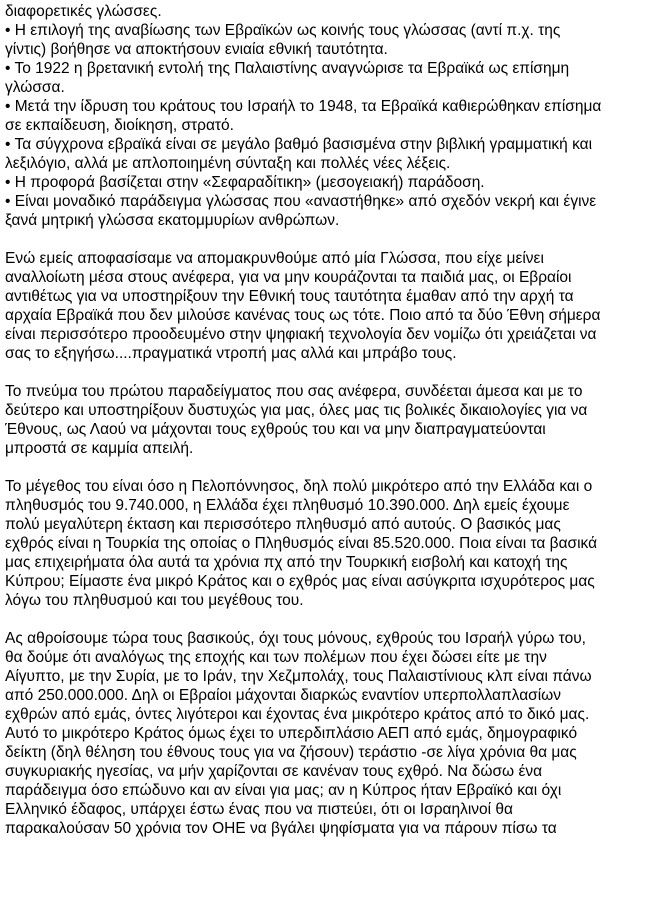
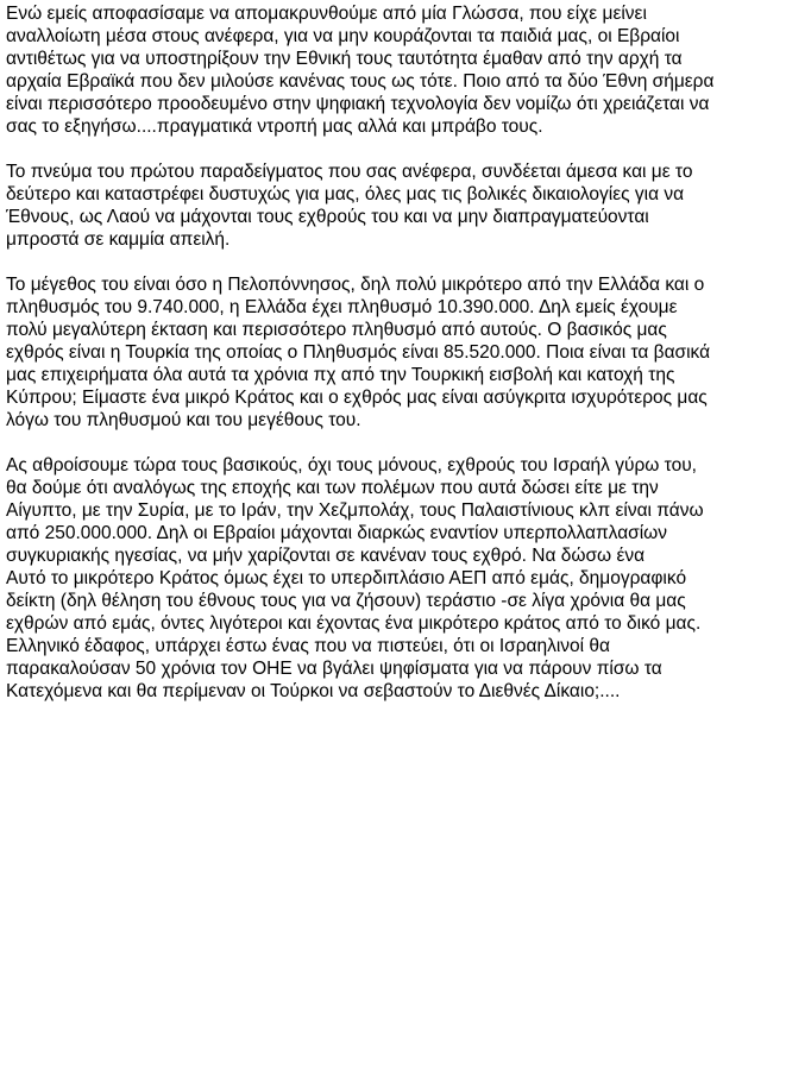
- διαφορετικές γλώσσες.
- • Η επιλογή της αναβίωσης των Εβραϊκών ως κοινής τους γλώσσας (αντί π.χ. της
- γίντις) βοήθησε να αποκτήσουν ενιαία εθνική ταυτότητα.
- • Το 1922 η βρετανική εντολή της Παλαιστίνης αναγνώρισε τα Εβραϊκά ως επίσημη
- γλώσσα.
- • Μετά την ίδρυση του κράτους του Ισραήλ το 1948, τα Εβραϊκά καθιερώθηκαν επίσημα
- σε εκπαίδευση, διοίκηση, στρατό.
- • Τα σύγχρονα εβραϊκά είναι σε μεγάλο βαθμό βασισμένα στην βιβλική γραμματική και
- λεξιλόγιο, αλλά με απλοποιημένη σύνταξη και πολλές νέες λέξεις.
- • Η προφορά βασίζεται στην «Σεφαραδίτικη» (μεσογειακή) παράδοση.
- • Είναι μοναδικό παράδειγμα γλώσσας που «αναστήθηκε» από σχεδόν νεκρή και έγινε
- ξανά μητρική γλώσσα εκατομμυρίων ανθρώπων.
  Ενώ εμείς αποφασίσαμε να απομακρυνθούμε από μία Γλώσσα, που είχε μείνει
  αναλλοίωτη μέσα στους ανέφερα, για να μην κουράζονται τα παιδιά μας, οι Εβραίοι
  αντιθέτως για να υποστηρίξουν την Εθνική τους ταυτότητα έμαθαν από την αρχή τα
  αρχαία Εβραϊκά που δεν μιλούσε κανένας τους ως τότε. Ποιο από τα δύο Έθνη σήμερα
  είναι περισσότερο προοδευμένο στην ψηφιακή τεχνολογία δεν νομίζω ότι χρειάζεται να
  σας το εξηγήσω....πραγματικά ντροπή μας αλλά και μπράβο τους.
  Το πνεύμα του πρώτου παραδείγματος που σας ανέφερα, συνδέεται άμεσα και με το
- δεύτερο και υποστηρίξουν δυστυχώς για μας, όλες μας τις βολικές δικαιολογίες για να
+ δεύτερο και καταστρέφει δυστυχώς για μας, όλες μας τις βολικές δικαιολογίες για να
  Έθνους, ως Λαού να μάχονται τους εχθρούς του και να μην διαπραγματεύονται
  μπροστά σε καμμία απειλή.
  Το μέγεθος του είναι όσο η Πελοπόννησος, δηλ πολύ μικρότερο από την Ελλάδα και ο
  πληθυσμός του 9.740.000, η Ελλάδα έχει πληθυσμό 10.390.000. Δηλ εμείς έχουμε
  πολύ μεγαλύτερη έκταση και περισσότερο πληθυσμό από αυτούς. Ο βασικός μας
  εχθρός είναι η Τουρκία της οποίας ο Πληθυσμός είναι 85.520.000. Ποια είναι τα βασικά
  μας επιχειρήματα όλα αυτά τα χρόνια πχ από την Τουρκική εισβολή και κατοχή της
  Κύπρου; Είμαστε ένα μικρό Κράτος και ο εχθρός μας είναι ασύγκριτα ισχυρότερος μας
  λόγω του πληθυσμού και του μεγέθους του.
  Ας αθροίσουμε τώρα τους βασικούς, όχι τους μόνους, εχθρούς του Ισραήλ γύρω του,
- θα δούμε ότι αναλόγως της εποχής και των πολέμων που έχει δώσει είτε με την
+ θα δούμε ότι αναλόγως της εποχής και των πολέμων που αυτά δώσει είτε με την
  Αίγυπτο, με την Συρία, με το Ιράν, την Χεζμπολάχ, τους Παλαιστίνιους κλπ είναι πάνω
  από 250.000.000. Δηλ οι Εβραίοι μάχονται διαρκώς εναντίον υπερπολλαπλασίων
- εχθρών από εμάς, όντες λιγότεροι και έχοντας ένα μικρότερο κράτος από το δικό μας.
+ συγκυριακής ηγεσίας, να μήν χαρίζονται σε κανέναν τους εχθρό. Να δώσω ένα
  Αυτό το μικρότερο Κράτος όμως έχει το υπερδιπλάσιο ΑΕΠ από εμάς, δημογραφικό
  δείκτη (δηλ θέληση του έθνους τους για να ζήσουν) τεράστιο -σε λίγα χρόνια θα μας
- συγκυριακής ηγεσίας, να μήν χαρίζονται σε κανέναν τους εχθρό. Να δώσω ένα
+ εχθρών από εμάς, όντες λιγότεροι και έχοντας ένα μικρότερο κράτος από το δικό μας.
- παράδειγμα όσο επώδυνο και αν είναι για μας; αν η Κύπρος ήταν Εβραϊκό και όχι
  Ελληνικό έδαφος, υπάρχει έστω ένας που να πιστεύει, ότι οι Ισραηλινοί θα
  παρακαλούσαν 50 χρόνια τον ΟΗΕ να βγάλει ψηφίσματα για να πάρουν πίσω τα
+ Κατεχόμενα και θα περίμεναν οι Τούρκοι να σεβαστούν το Διεθνές Δίκαιο;....
